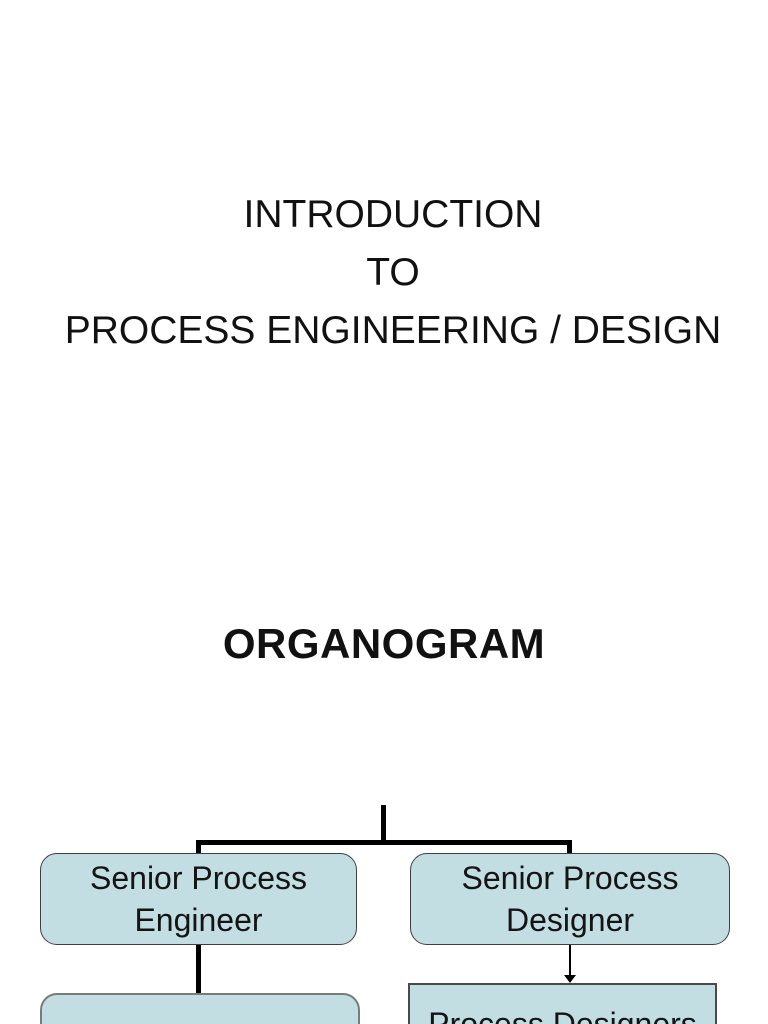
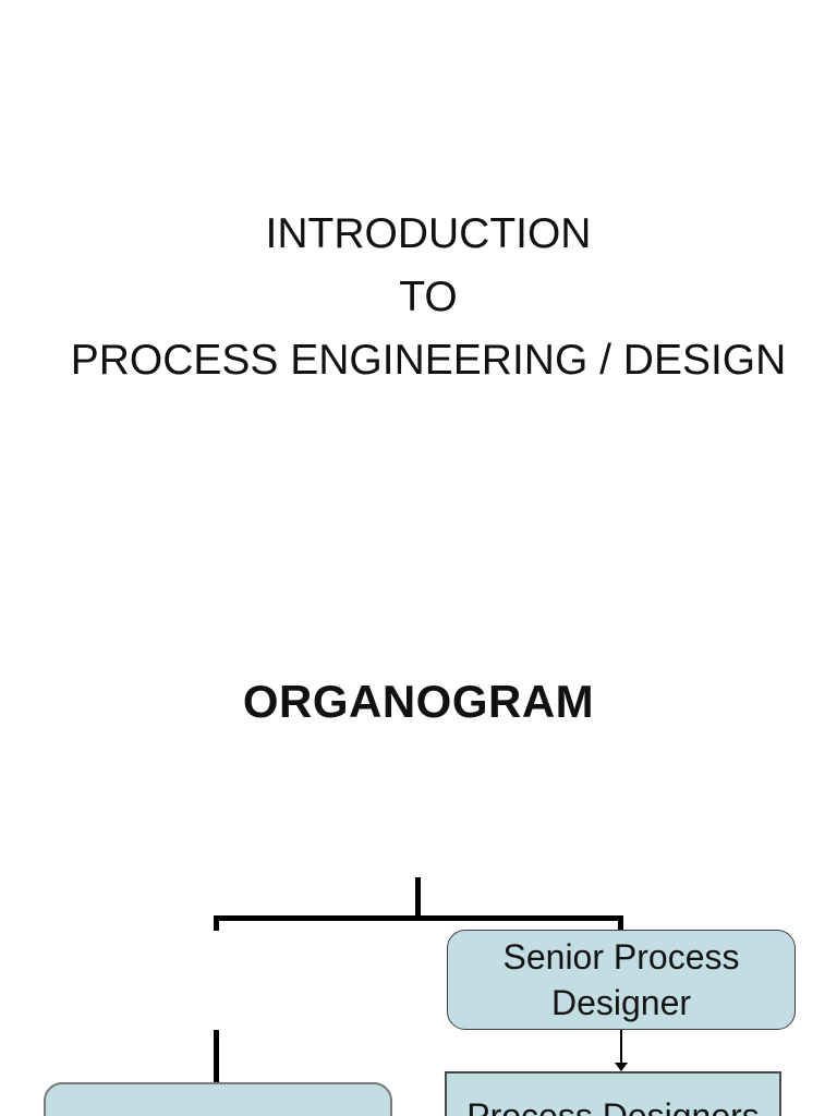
  INTRODUCTION
  TO
  PROCESS ENGINEERING / DESIGN
  ORGANOGRAM
- Senior Process Engineer
  Senior Process Designer
